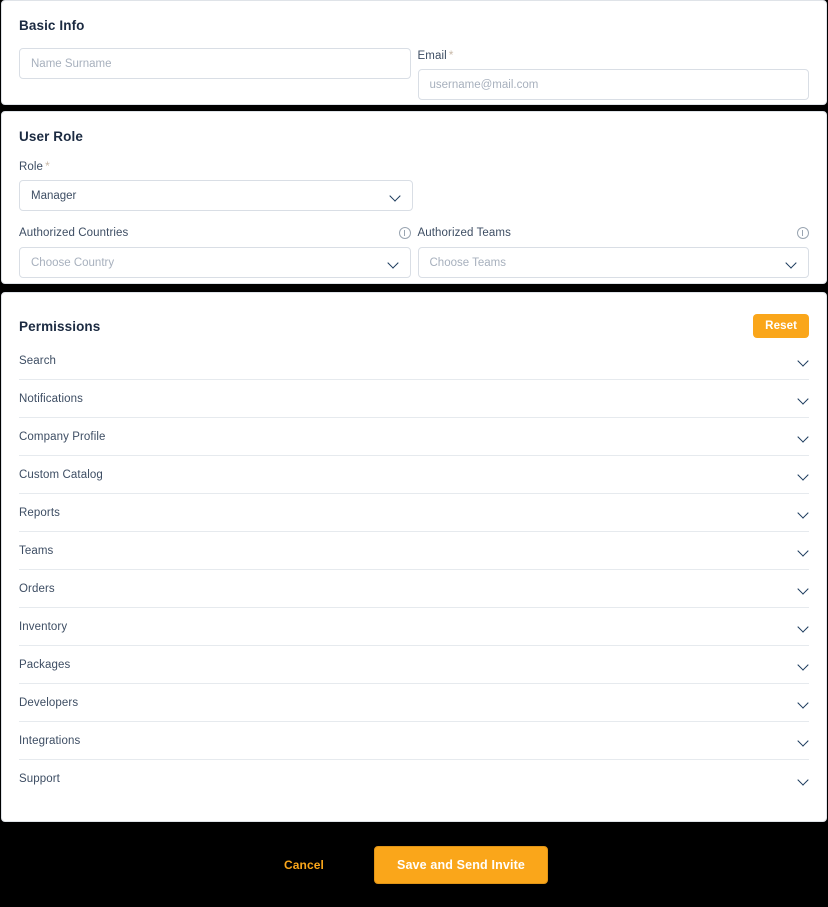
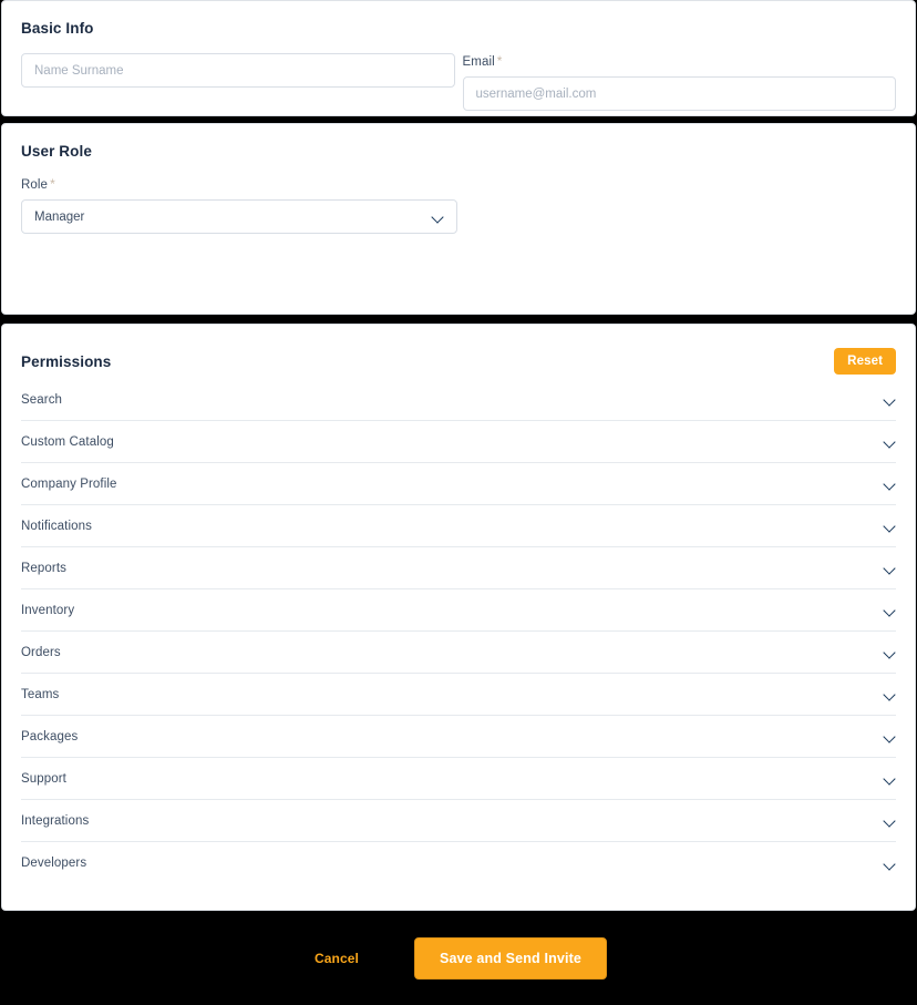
  Basic Info
  Name Surname
  Email *
  username@mail.com
  User Role
  Role *
  Manager
- Authorized Countries
- Choose Country
- Authorized Teams
- Choose Teams
  Permissions
  Reset
  Search
- Notifications
+ Custom Catalog
  Company Profile
- Custom Catalog
+ Notifications
  Reports
- Teams
+ Inventory
  Orders
- Inventory
+ Teams
  Packages
- Developers
+ Support
  Integrations
- Support
+ Developers
  Cancel
  Save and Send Invite
